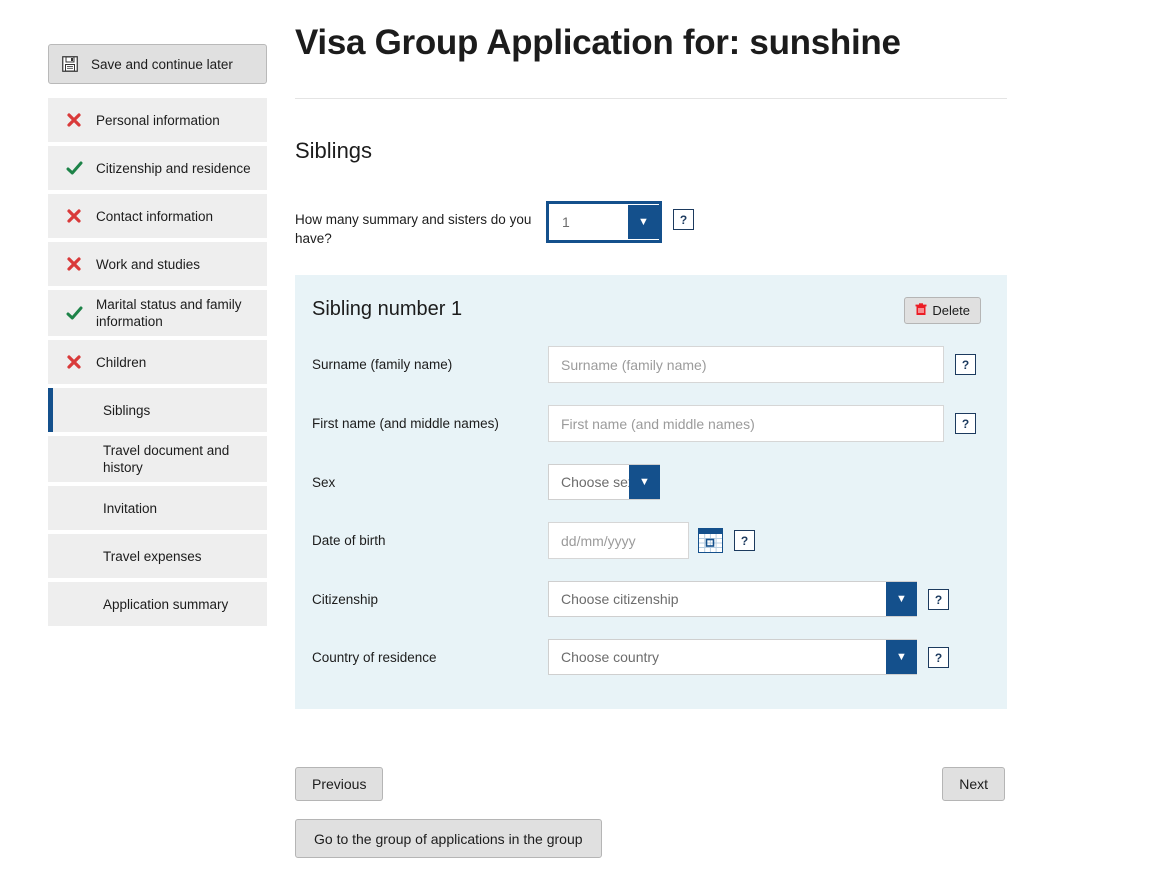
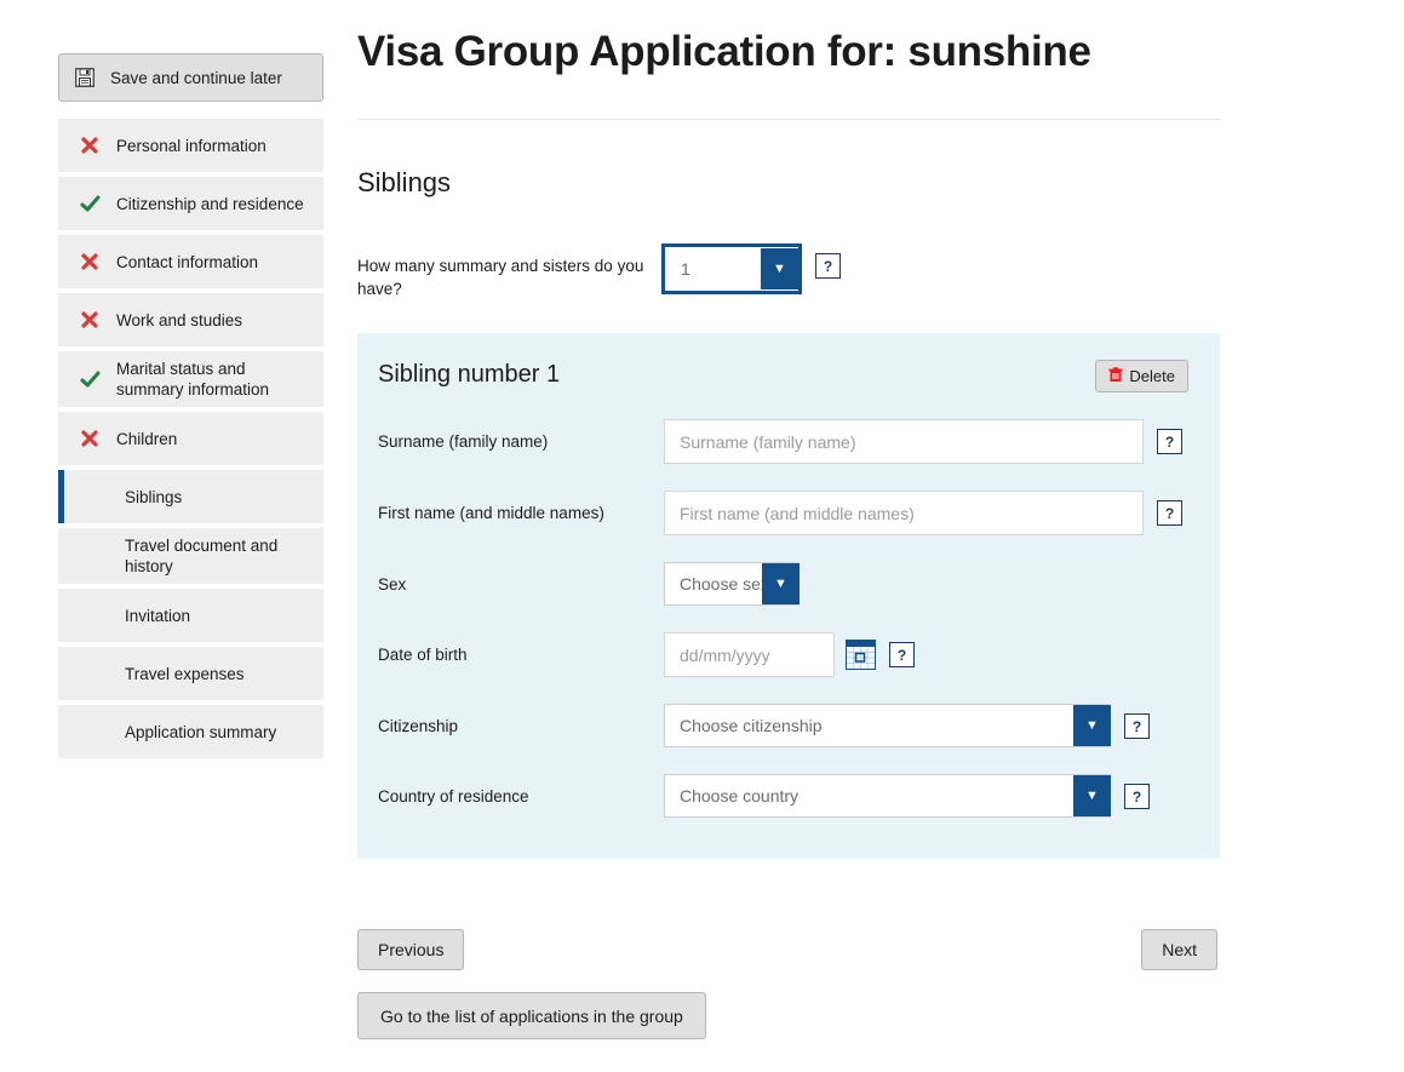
  Save and continue later
  Personal information
  Citizenship and residence
  Contact information
  Work and studies
- Marital status and family information
+ Marital status and summary information
  Children
  Siblings
  Travel document and history
  Invitation
  Travel expenses
  Application summary
  Visa Group Application for: sunshine
  Siblings
  How many summary and sisters do you have?
  1
  ▼
  ?
  Sibling number 1
  Delete
  Surname (family name)
  Surname (family name)
  ?
  First name (and middle names)
  First name (and middle names)
  ?
  Sex
  Choose se
  ▼
  Date of birth
  dd/mm/yyyy
  ?
  Citizenship
  Choose citizenship
  ▼
  ?
  Country of residence
  Choose country
  ▼
  ?
  Previous
  Next
- Go to the group of applications in the group
+ Go to the list of applications in the group
